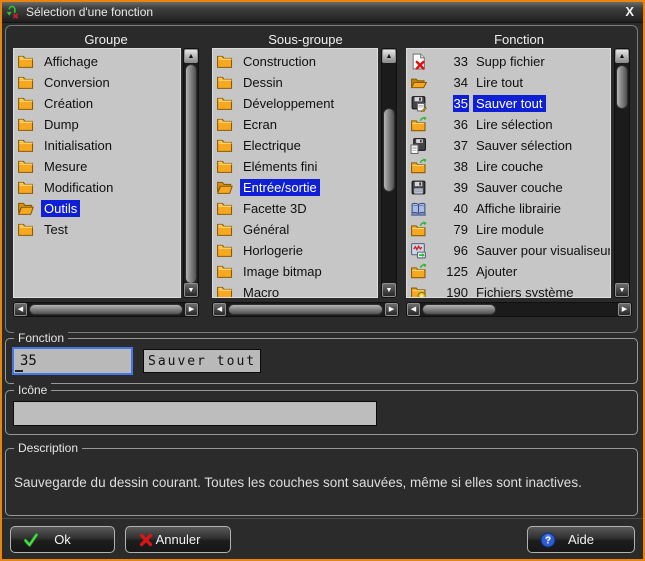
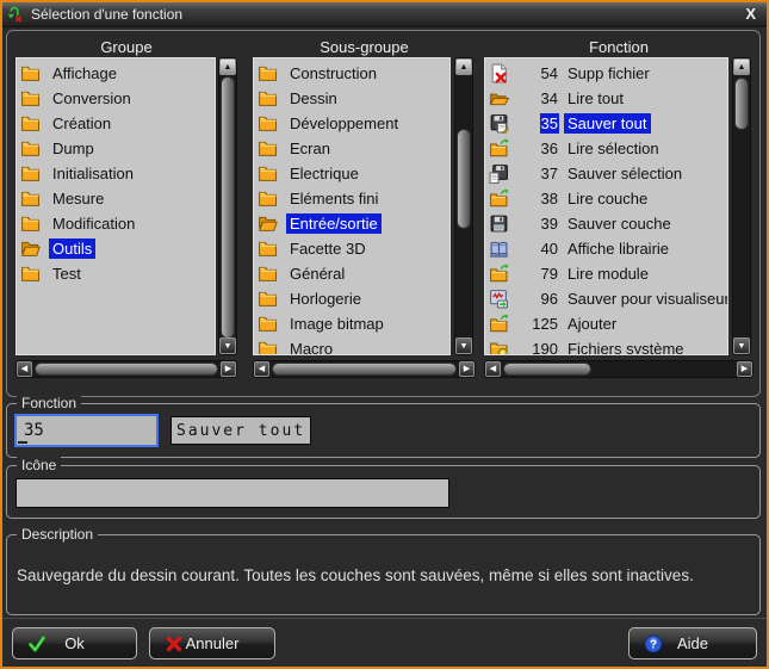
  Sélection d'une fonction
  X
  Groupe
  Sous-groupe
  Fonction
  Affichage
  Conversion
  Création
  Dump
  Initialisation
  Mesure
  Modification
  Outils
  Test
  Construction
  Dessin
  Développement
  Ecran
  Electrique
  Eléments fini
  Entrée/sortie
  Facette 3D
  Général
  Horlogerie
  Image bitmap
  Macro
- 33
+ 54
  Supp fichier
  34
  Lire tout
  35
  Sauver tout
  36
  Lire sélection
  37
  Sauver sélection
  38
  Lire couche
  39
  Sauver couche
  40
  Affiche librairie
  79
  Lire module
  96
  Sauver pour visualiseur
  125
  Ajouter
  190
  Fichiers système
  Fonction
  35
  Sauver tout
  Icône
  Description
  Sauvegarde du dessin courant. Toutes les couches sont sauvées, même si elles sont inactives.
  Ok
  Annuler
  ?
  Aide
